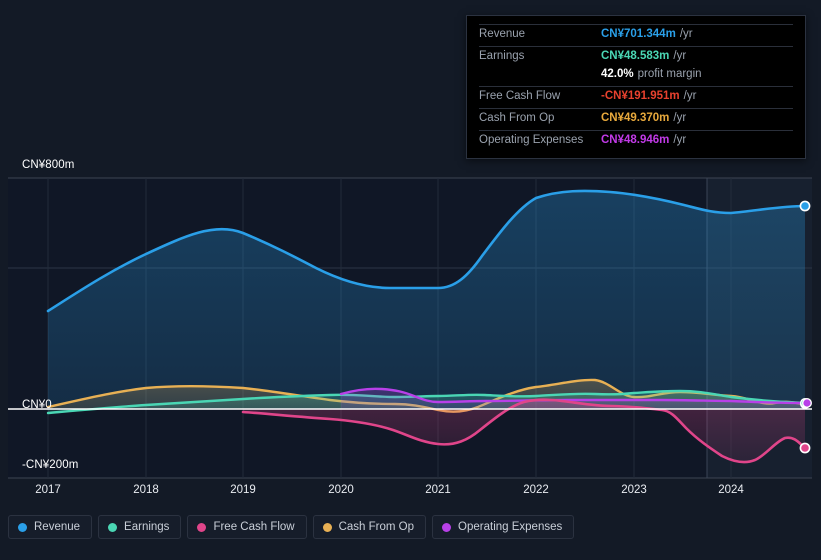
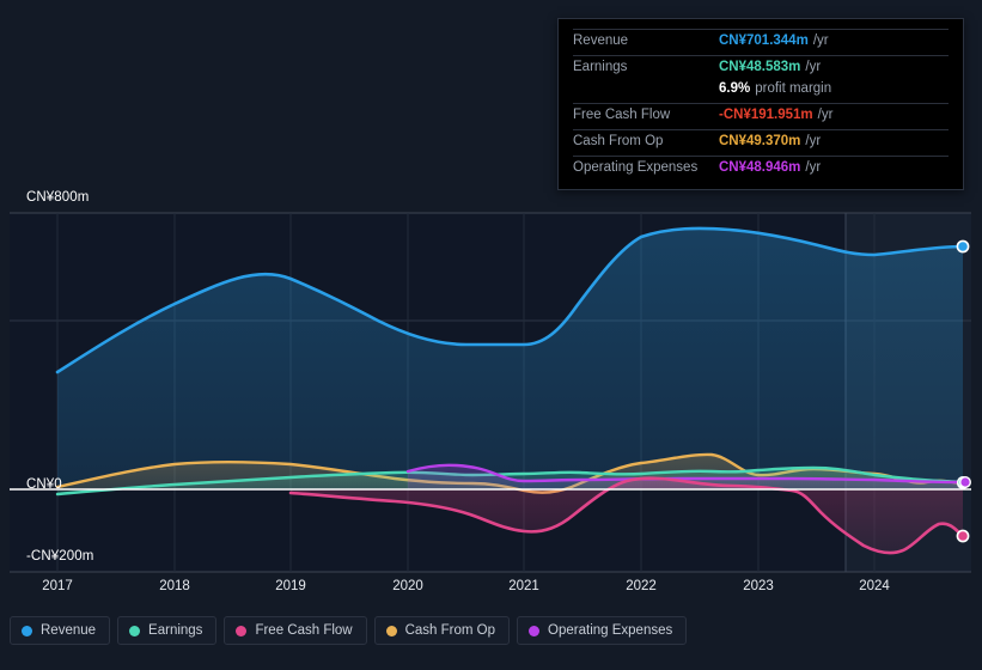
  CN¥800m
  CN¥0
  -CN¥200m
  2017
  2018
  2019
  2020
  2021
  2022
  2023
  2024
  Revenue
  CN¥701.344m
  /yr
  Earnings
  CN¥48.583m
  /yr
- 42.0%
+ 6.9%
  profit margin
  Free Cash Flow
  -CN¥191.951m
  /yr
  Cash From Op
  CN¥49.370m
  /yr
  Operating Expenses
  CN¥48.946m
  /yr
  Revenue
  Earnings
  Free Cash Flow
  Cash From Op
  Operating Expenses
